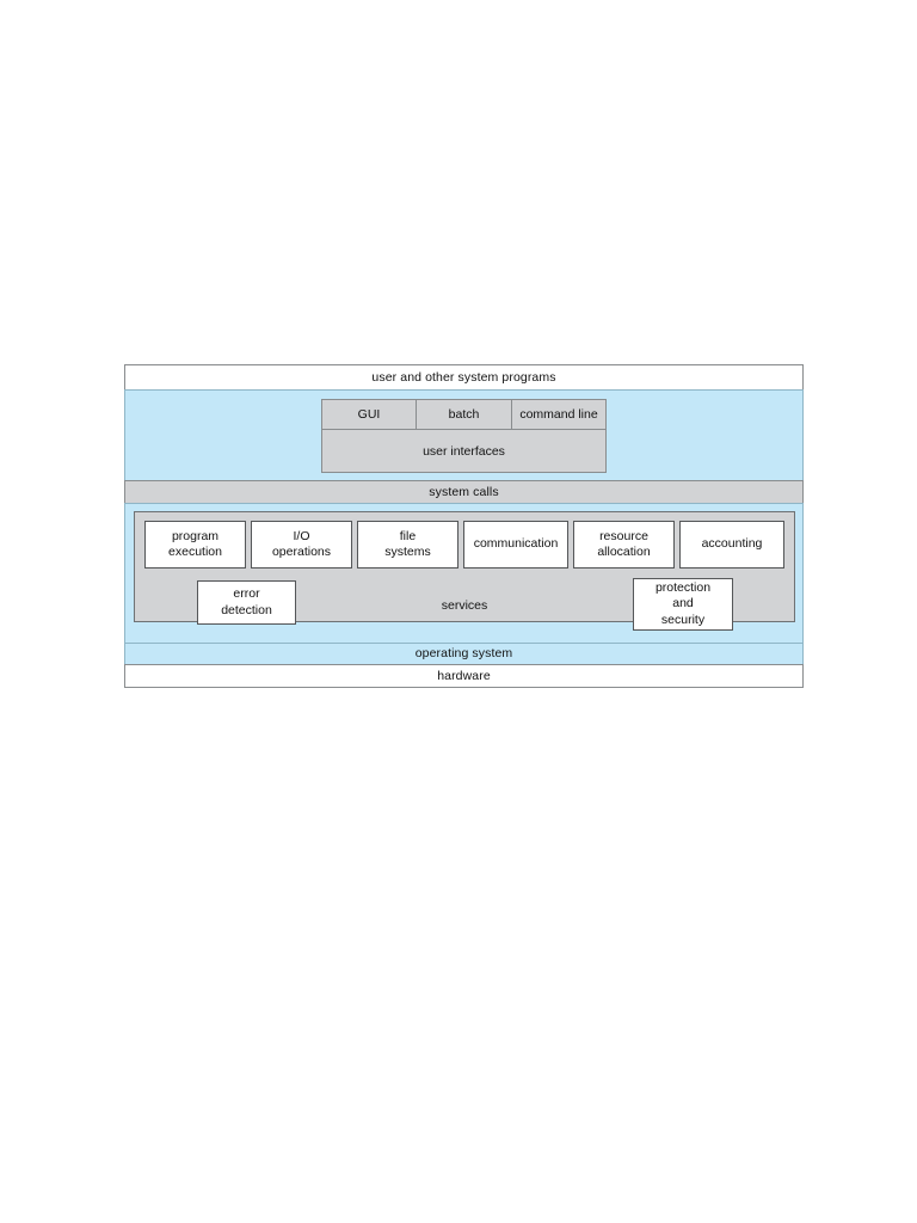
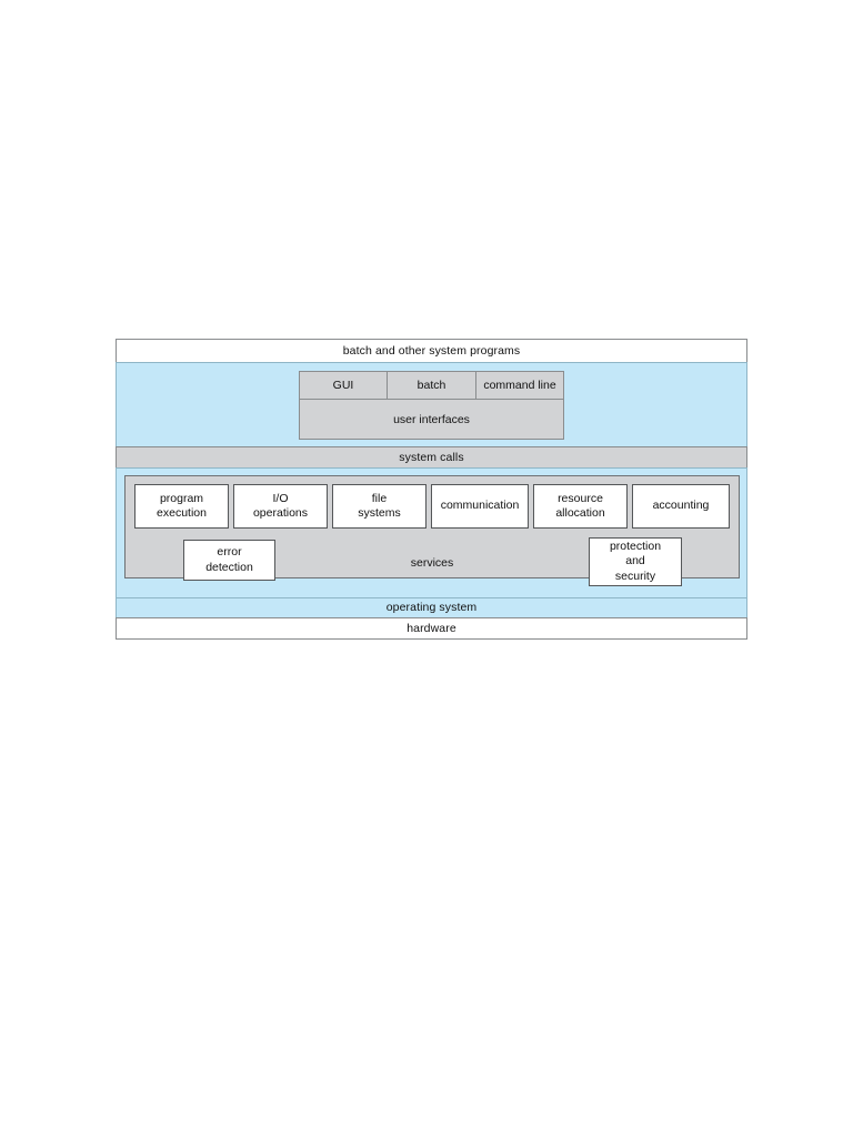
- user and other system programs
+ batch and other system programs
  GUI
  batch
  command line
  user interfaces
  system calls
  program
  execution
  I/O
  operations
  file
  systems
  communication
  resource
  allocation
  accounting
  error
  detection
  protection
  and
  security
  services
  operating system
  hardware
